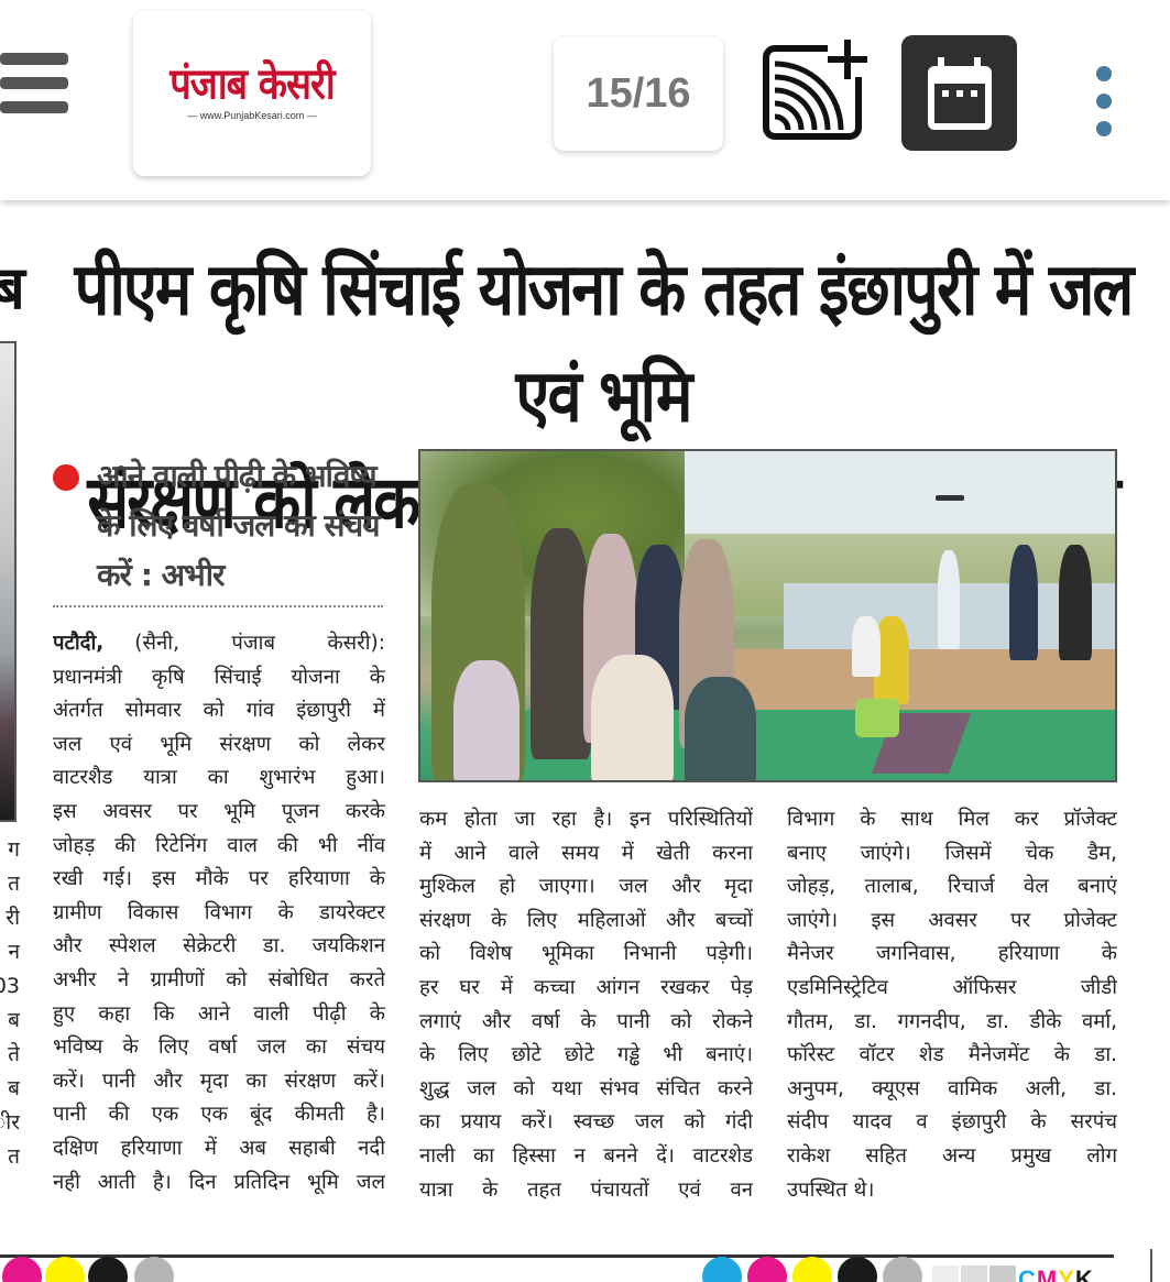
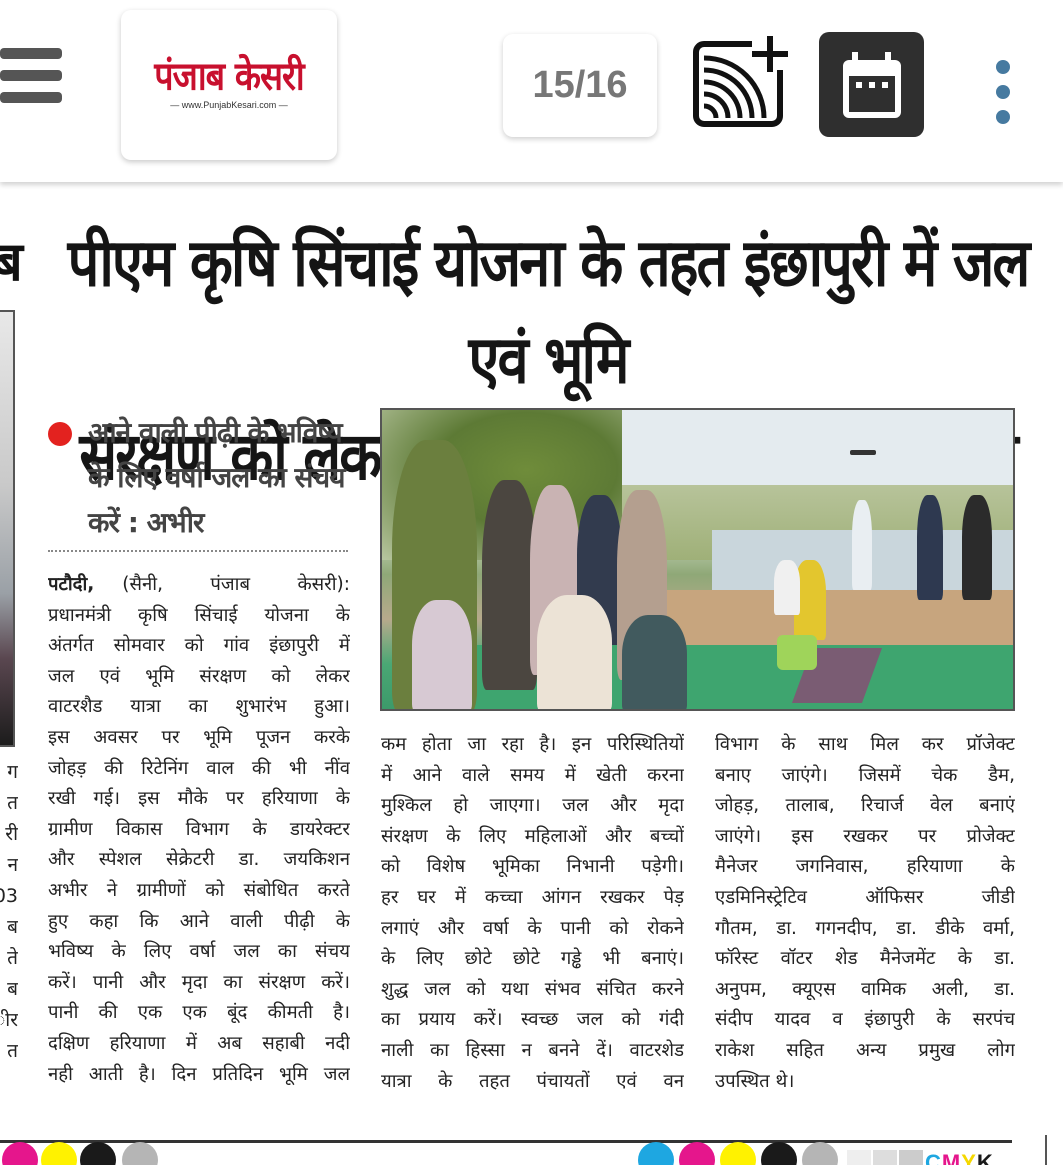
  पंजाब केसरी
  — www.PunjabKesari.com —
  15/16
  ब
  ग
  त
  री
  न
  ब
  ते
  ब
  ीर
  त
  पीएम कृषि सिंचाई योजना के तहत इंछापुरी में जल एवं भूमि
  आने वाली पीढ़ी के भविष्य के लिए वर्षा जल का संचय करें : अभीर
  पटौदी, (सैनी, पंजाब केसरी):
  प्रधानमंत्री कृषि सिंचाई योजना के
  अंतर्गत सोमवार को गांव इंछापुरी में
  जल एवं भूमि संरक्षण को लेकर
  वाटरशैड यात्रा का शुभारंभ हुआ।
  इस अवसर पर भूमि पूजन करके
  जोहड़ की रिटेनिंग वाल की भी नींव
  रखी गई। इस मौके पर हरियाणा के
  ग्रामीण विकास विभाग के डायरेक्टर
  और स्पेशल सेक्रेटरी डा. जयकिशन
  अभीर ने ग्रामीणों को संबोधित करते
  हुए कहा कि आने वाली पीढ़ी के
  भविष्य के लिए वर्षा जल का संचय
  करें। पानी और मृदा का संरक्षण करें।
  पानी की एक एक बूंद कीमती है।
  दक्षिण हरियाणा में अब सहाबी नदी
  नही आती है। दिन प्रतिदिन भूमि जल
  कम होता जा रहा है। इन परिस्थितियों
  में आने वाले समय में खेती करना
  मुश्किल हो जाएगा। जल और मृदा
  संरक्षण के लिए महिलाओं और बच्चों
  को विशेष भूमिका निभानी पड़ेगी।
  हर घर में कच्चा आंगन रखकर पेड़
  लगाएं और वर्षा के पानी को रोकने
  के लिए छोटे छोटे गड्ढे भी बनाएं।
  शुद्ध जल को यथा संभव संचित करने
  का प्रयाय करें। स्वच्छ जल को गंदी
  नाली का हिस्सा न बनने दें। वाटरशेड
  यात्रा के तहत पंचायतों एवं वन
  विभाग के साथ मिल कर प्रॉजेक्ट
  बनाए जाएंगे। जिसमें चेक डैम,
  जोहड़, तालाब, रिचार्ज वेल बनाएं
- जाएंगे। इस अवसर पर प्रोजेक्ट
+ जाएंगे। इस रखकर पर प्रोजेक्ट
  मैनेजर जगनिवास, हरियाणा के
  एडमिनिस्ट्रेटिव ऑफिसर जीडी
  गौतम, डा. गगनदीप, डा. डीके वर्मा,
  फॉरेस्ट वॉटर शेड मैनेजमेंट के डा.
  अनुपम, क्यूएस वामिक अली, डा.
  संदीप यादव व इंछापुरी के सरपंच
  राकेश सहित अन्य प्रमुख लोग
  उपस्थित थे।
  CMYK
